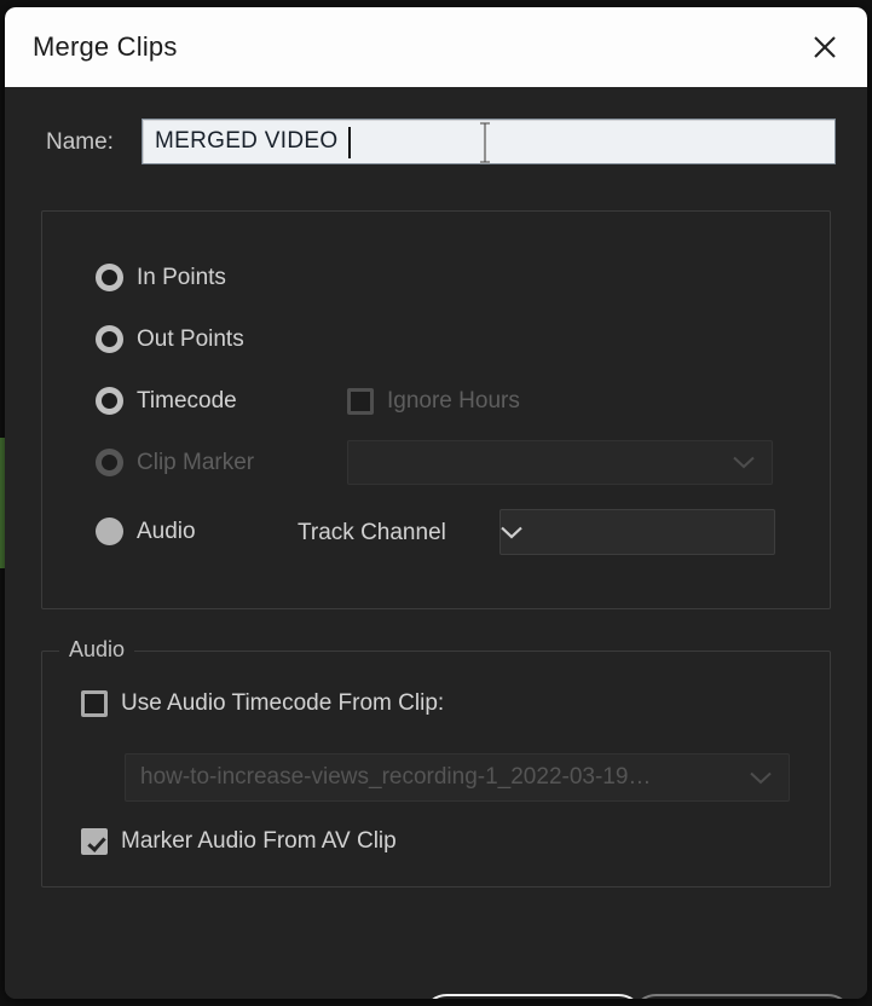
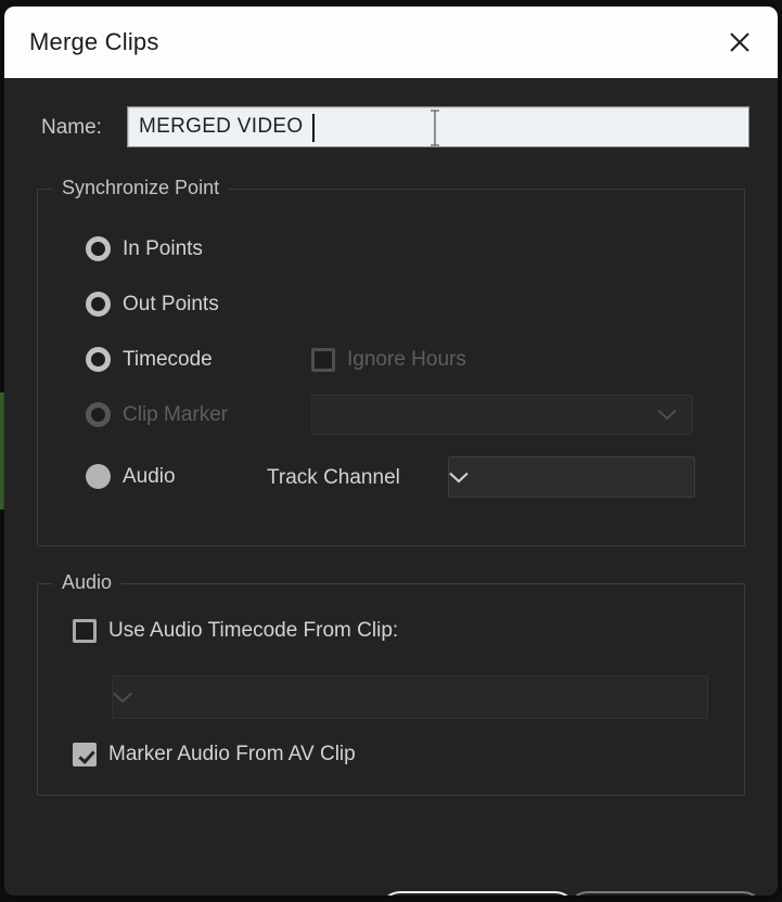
  Merge Clips
  Name:
  MERGED VIDEO
+ Synchronize Point
  In Points
  Out Points
  Timecode
  Ignore Hours
  Clip Marker
  Audio
  Track Channel
  Audio
  Use Audio Timecode From Clip:
- how-to-increase-views_recording-1_2022-03-19…
  Marker Audio From AV Clip
